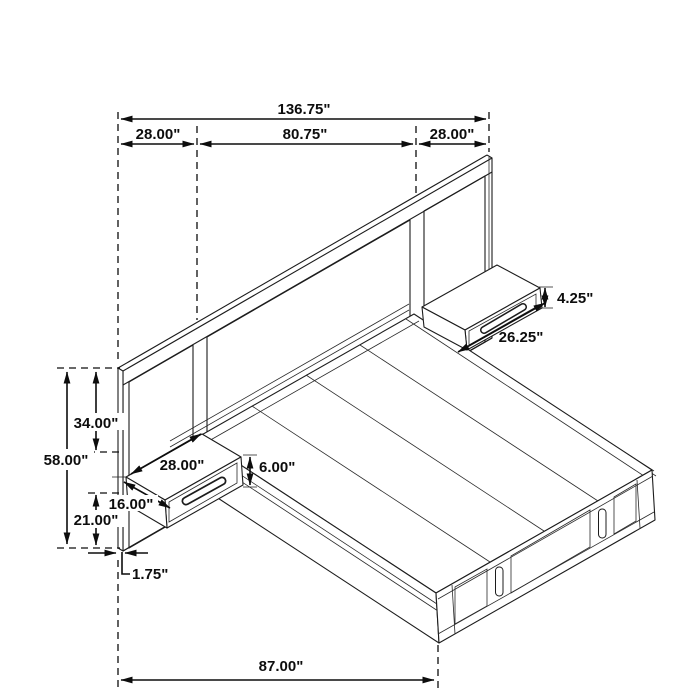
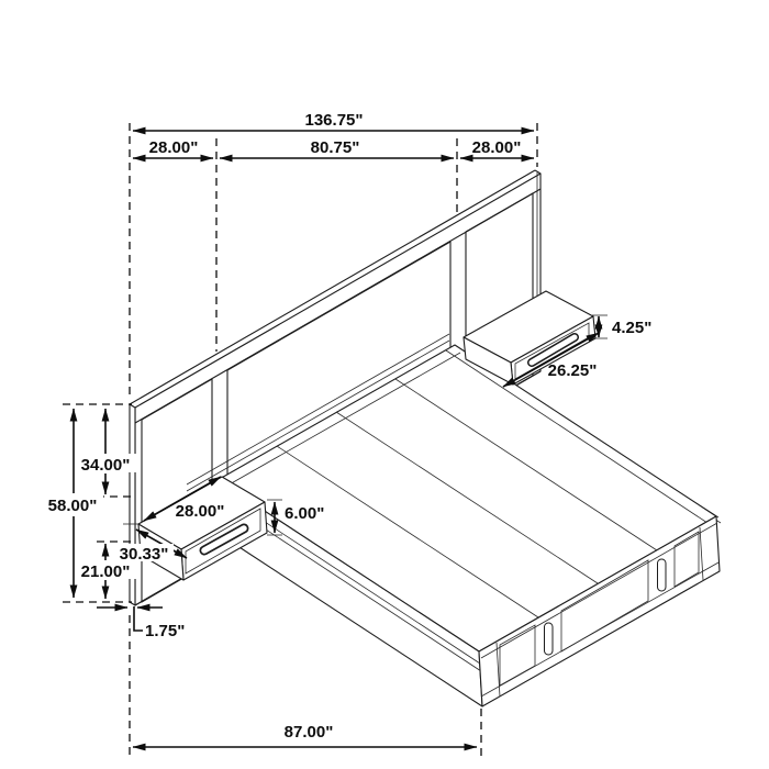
  136.75"
  28.00"
  80.75"
  28.00"
  4.25"
  26.25"
  58.00"
  34.00"
  21.00"
  28.00"
  6.00"
- 16.00"
+ 30.33"
  1.75"
  87.00"
